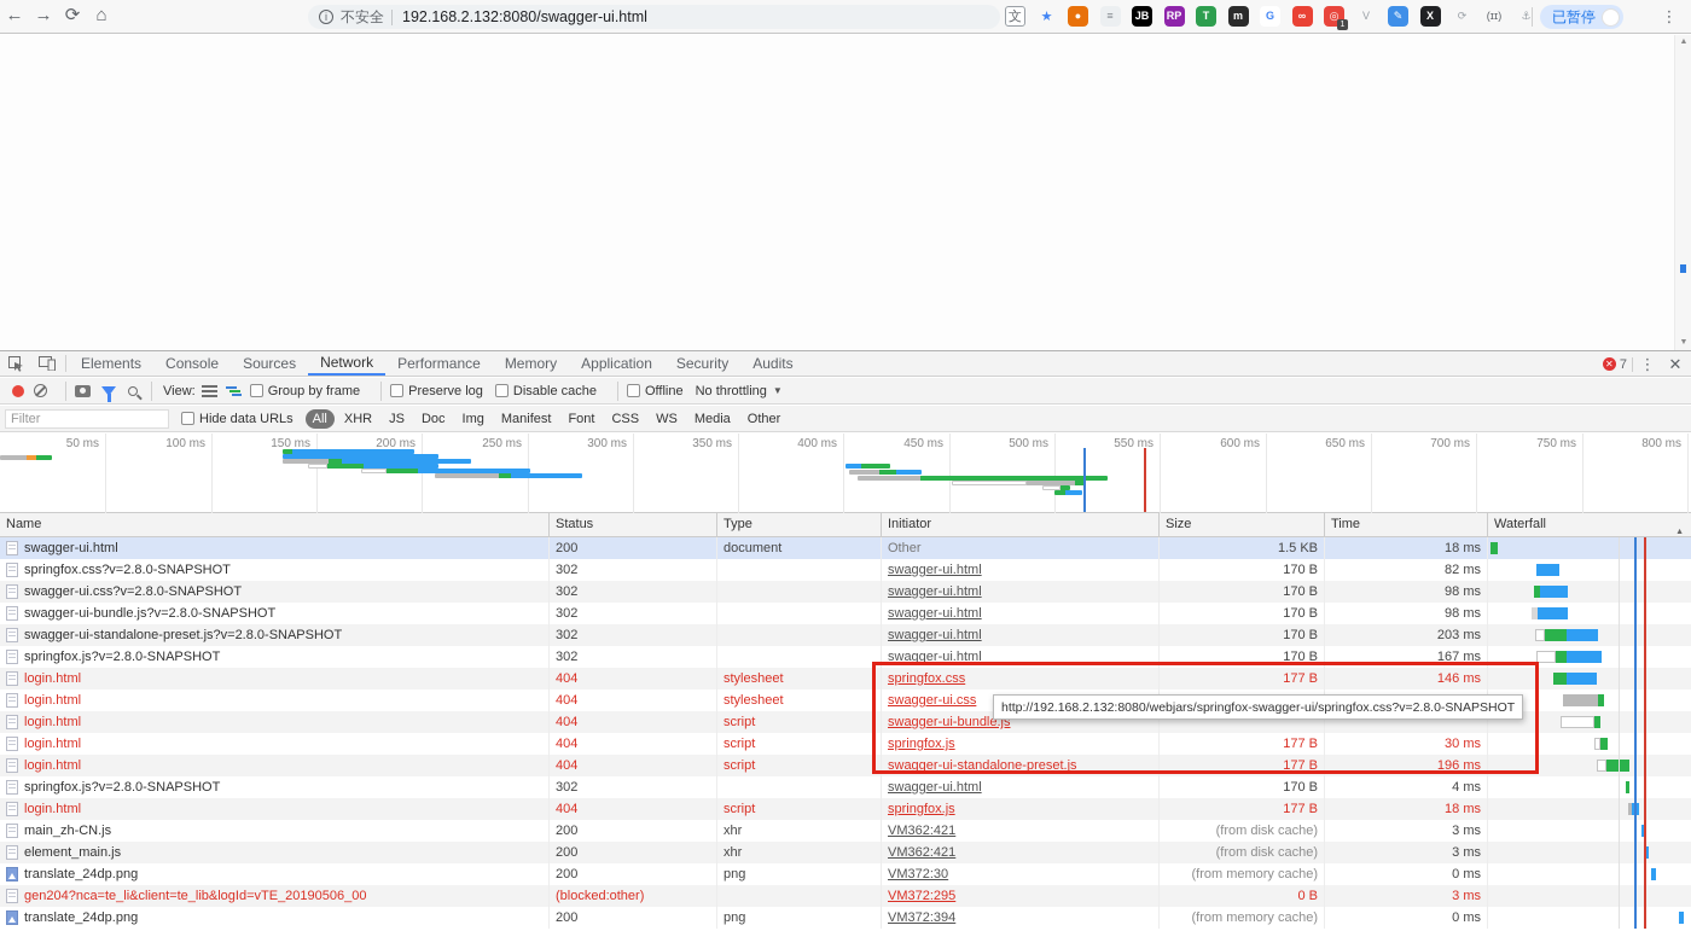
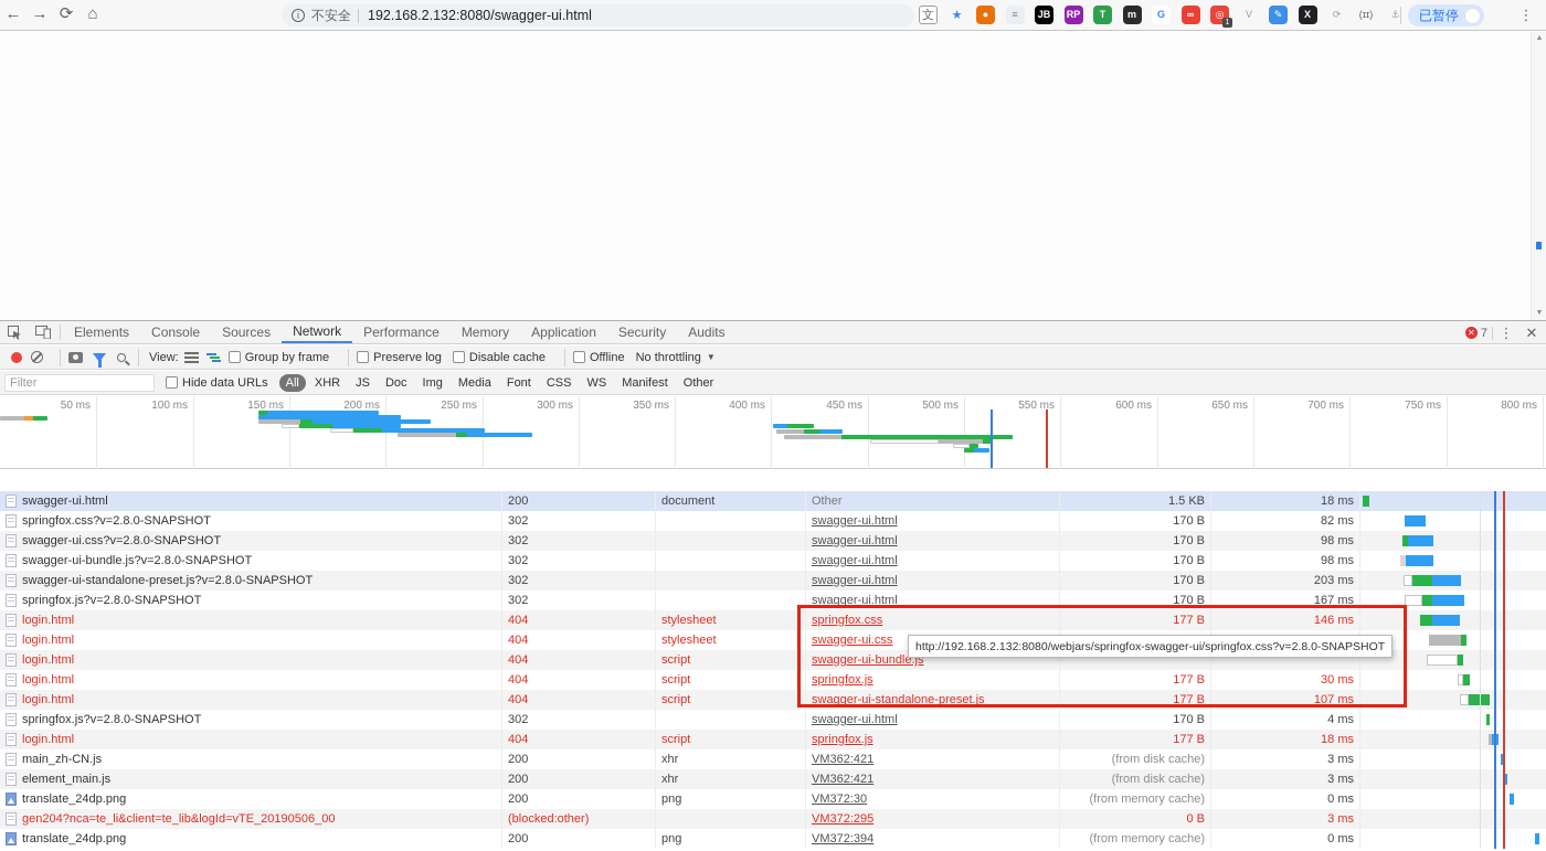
  ←
  →
  ⟳
  ⌂
  i
  不安全
  192.168.2.132:8080/swagger-ui.html
  文
  ★
  ●
  ≡
  JB
  RP
  T
  m
  G
  ∞
  ◎
  V
  ✎
  X
  ⟳
  (ɪɪ)
  ⚓
  已暂停
  ⋮
  Elements
  Console
  Sources
  Network
  Performance
  Memory
  Application
  Security
  Audits
  ✕
  7
  ⋮
  ✕
  View:
  Group by frame
  Preserve log
  Disable cache
  Offline
  No throttling
  ▼
  Filter
  Hide data URLs
  All
  XHR
  JS
  Doc
  Img
- Manifest
+ Media
  Font
  CSS
  WS
- Media
+ Manifest
  Other
  50 ms
  100 ms
  150 ms
  200 ms
  250 ms
  300 ms
  350 ms
  400 ms
  450 ms
  500 ms
  550 ms
  600 ms
  650 ms
  700 ms
  750 ms
  800 ms
- Name
- Status
- Type
- Initiator
- Size
- Time
- Waterfall
  swagger-ui.html
  200
  document
  Other
  1.5 KB
  18 ms
  springfox.css?v=2.8.0-SNAPSHOT
  302
  swagger-ui.html
  170 B
  82 ms
  swagger-ui.css?v=2.8.0-SNAPSHOT
  302
  swagger-ui.html
  170 B
  98 ms
  swagger-ui-bundle.js?v=2.8.0-SNAPSHOT
  302
  swagger-ui.html
  170 B
  98 ms
  swagger-ui-standalone-preset.js?v=2.8.0-SNAPSHOT
  302
  swagger-ui.html
  170 B
  203 ms
  springfox.js?v=2.8.0-SNAPSHOT
  302
  swagger-ui.html
  170 B
  167 ms
  login.html
  404
  stylesheet
  springfox.css
  177 B
  146 ms
  login.html
  404
  stylesheet
  swagger-ui.css
  login.html
  404
  script
  swagger-ui-bundle.js
  login.html
  404
  script
  springfox.js
  177 B
  30 ms
  login.html
  404
  script
  swagger-ui-standalone-preset.js
  177 B
- 196 ms
+ 107 ms
  springfox.js?v=2.8.0-SNAPSHOT
  302
  swagger-ui.html
  170 B
  4 ms
  login.html
  404
  script
  springfox.js
  177 B
  18 ms
  main_zh-CN.js
  200
  xhr
  VM362:421
  (from disk cache)
  3 ms
  element_main.js
  200
  xhr
  VM362:421
  (from disk cache)
  3 ms
  translate_24dp.png
  200
  png
  VM372:30
  (from memory cache)
  0 ms
  gen204?nca=te_li&client=te_lib&logId=vTE_20190506_00
  (blocked:other)
  VM372:295
  0 B
  3 ms
  translate_24dp.png
  200
  png
  VM372:394
  (from memory cache)
  0 ms
  http://192.168.2.132:8080/webjars/springfox-swagger-ui/springfox.css?v=2.8.0-SNAPSHOT
